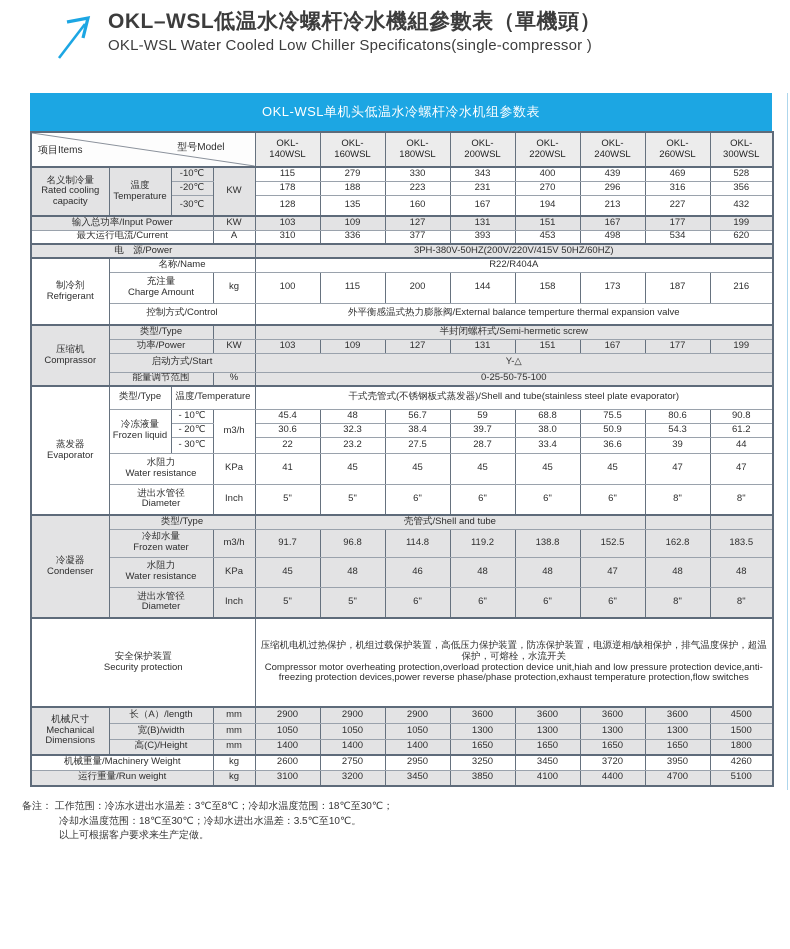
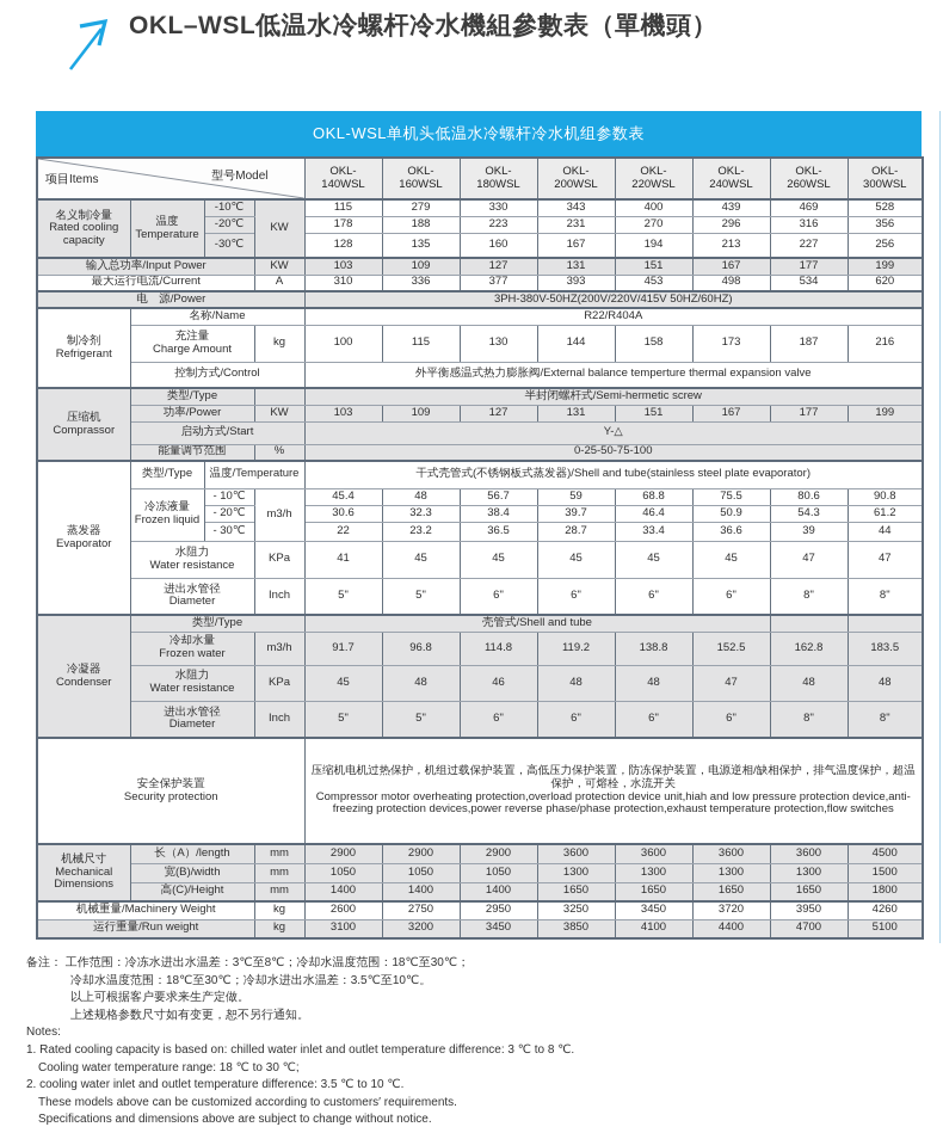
  OKL–WSL低温水冷螺杆冷水機組參數表（單機頭）
- OKL-WSL Water Cooled Low Chiller Specificatons(single-compressor )
  OKL-WSL单机头低温水冷螺杆冷水机组参数表
  项目Items 型号Model	OKL- 140WSL	OKL- 160WSL	OKL- 180WSL	OKL- 200WSL	OKL- 220WSL	OKL- 240WSL	OKL- 260WSL	OKL- 300WSL
  名义制冷量 Rated cooling capacity	温度 Temperature	-10℃	KW	115	279	330	343	400	439	469	528
  -20℃	178	188	223	231	270	296	316	356
- -30℃	128	135	160	167	194	213	227	432
+ -30℃	128	135	160	167	194	213	227	256
  输入总功率/Input Power	KW	103	109	127	131	151	167	177	199
  最大运行电流/Current	A	310	336	377	393	453	498	534	620
  电 源/Power	3PH-380V-50HZ(200V/220V/415V 50HZ/60HZ)
  制冷剂 Refrigerant	名称/Name	R22/R404A
- 充注量 Charge Amount	kg	100	115	200	144	158	173	187	216
+ 充注量 Charge Amount	kg	100	115	130	144	158	173	187	216
  控制方式/Control	外平衡感温式热力膨胀阀/External balance temperture thermal expansion valve
  压缩机 Comprassor	类型/Type		半封闭螺杆式/Semi-hermetic screw
  功率/Power	KW	103	109	127	131	151	167	177	199
  启动方式/Start	Y-△
  能量调节范围	%	0-25-50-75-100
  蒸发器 Evaporator	类型/Type	温度/Temperature	干式壳管式(不锈钢板式蒸发器)/Shell and tube(stainless steel plate evaporator)
  冷冻液量 Frozen liquid	- 10℃	m3/h	45.4	48	56.7	59	68.8	75.5	80.6	90.8
- - 20℃	30.6	32.3	38.4	39.7	38.0	50.9	54.3	61.2
+ - 20℃	30.6	32.3	38.4	39.7	46.4	50.9	54.3	61.2
- - 30℃	22	23.2	27.5	28.7	33.4	36.6	39	44
+ - 30℃	22	23.2	36.5	28.7	33.4	36.6	39	44
  水阻力 Water resistance	KPa	41	45	45	45	45	45	47	47
  进出水管径 Diameter	Inch	5"	5"	6"	6"	6"	6"	8"	8"
  冷凝器 Condenser	类型/Type	壳管式/Shell and tube
  冷却水量 Frozen water	m3/h	91.7	96.8	114.8	119.2	138.8	152.5	162.8	183.5
  水阻力 Water resistance	KPa	45	48	46	48	48	47	48	48
  进出水管径 Diameter	Inch	5"	5"	6"	6"	6"	6"	8"	8"
  安全保护装置 Security protection	压缩机电机过热保护，机组过载保护装置，高低压力保护装置，防冻保护装置，电源逆相/缺相保护，排气温度保护，超温保护，可熔栓，水流开关 Compressor motor overheating protection,overload protection device unit,hiah and low pressure protection device,anti-freezing protection devices,power reverse phase/phase protection,exhaust temperature protection,flow switches
  机械尺寸 Mechanical Dimensions	长（A）/length	mm	2900	2900	2900	3600	3600	3600	3600	4500
  宽(B)/width	mm	1050	1050	1050	1300	1300	1300	1300	1500
  高(C)/Height	mm	1400	1400	1400	1650	1650	1650	1650	1800
  机械重量/Machinery Weight	kg	2600	2750	2950	3250	3450	3720	3950	4260
  运行重量/Run weight	kg	3100	3200	3450	3850	4100	4400	4700	5100
  备注： 工作范围：冷冻水进出水温差：3℃至8℃；冷却水温度范围：18℃至30℃；
  冷却水温度范围：18℃至30℃；冷却水进出水温差：3.5℃至10℃。
  以上可根据客户要求来生产定做。
+ 上述规格参数尺寸如有变更，恕不另行通知。
+ Notes:
+ 1. Rated cooling capacity is based on: chilled water inlet and outlet temperature difference: 3 ℃ to 8 ℃.
+ Cooling water temperature range: 18 ℃ to 30 ℃;
+ 2. cooling water inlet and outlet temperature difference: 3.5 ℃ to 10 ℃.
+ These models above can be customized according to customers′ requirements.
+ Specifications and dimensions above are subject to change without notice.
